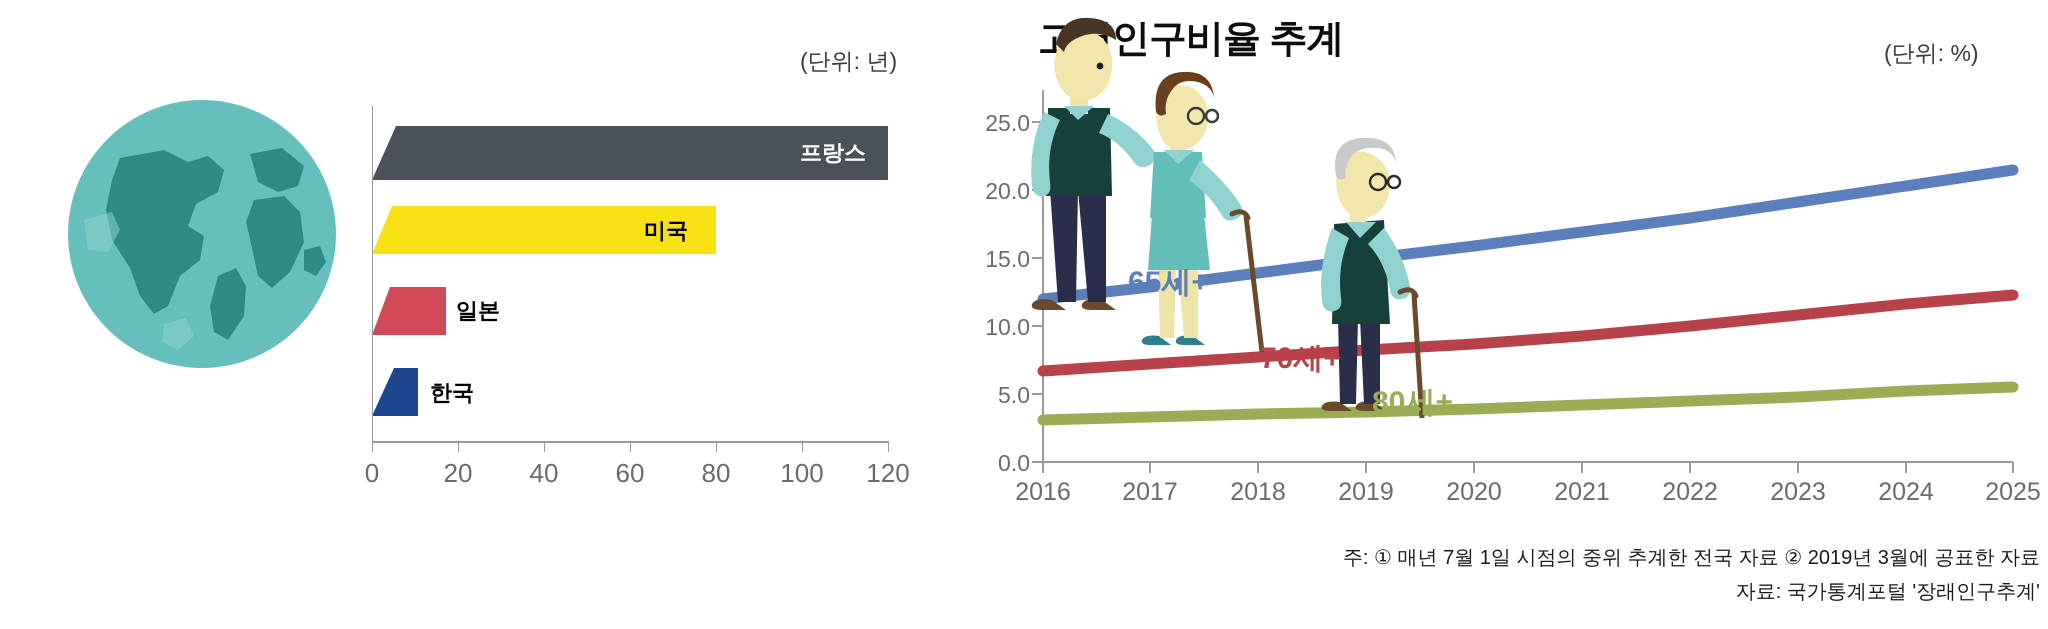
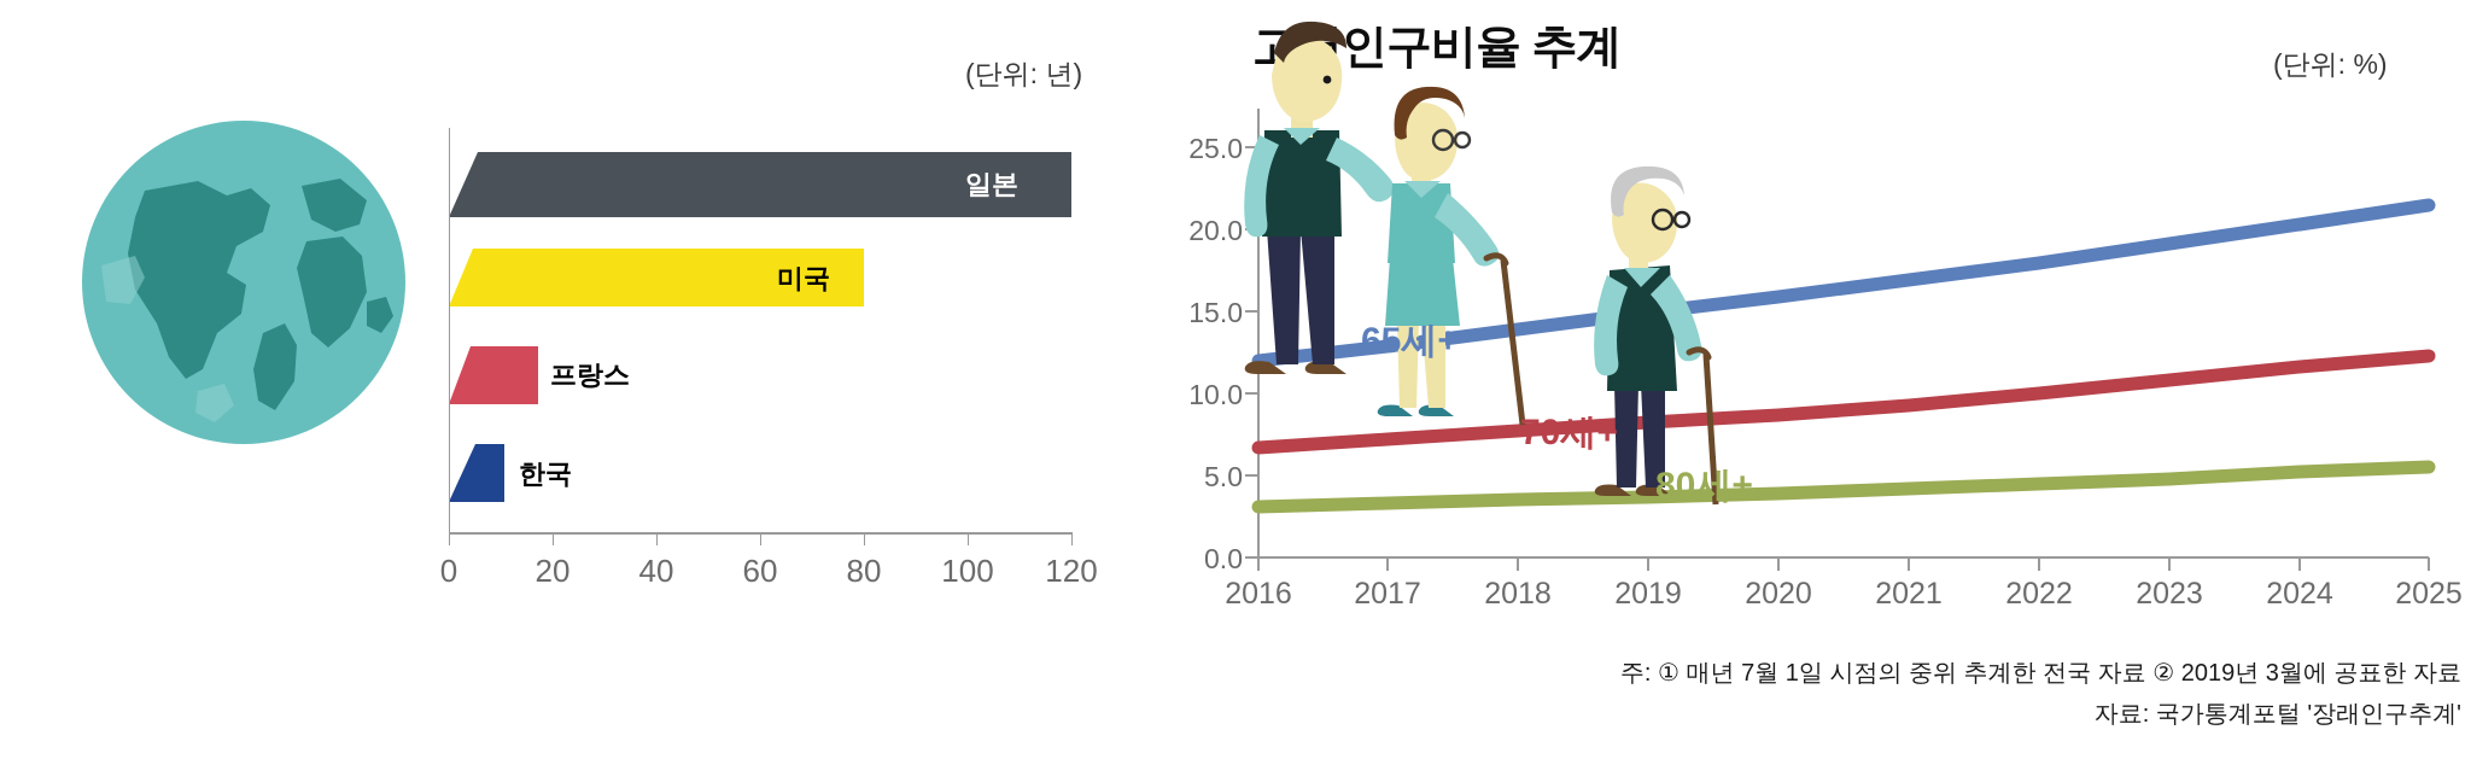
  (단위: 년)
- 프랑스
+ 일본
  미국
- 일본
+ 프랑스
  한국
  0
  20
  40
  60
  80
  100
  120
  고인구비율 추계
  (단위: %)
  25.0
  20.0
  15.0
  10.0
  5.0
  0.0
  65세+
  70세+
  80세+
  2016
  2017
  2018
  2019
  2020
  2021
  2022
  2023
  2024
  2025
  주: ① 매년 7월 1일 시점의 중위 추계한 전국 자료 ② 2019년 3월에 공표한 자료
  자료: 국가통계포털 '장래인구추계'
